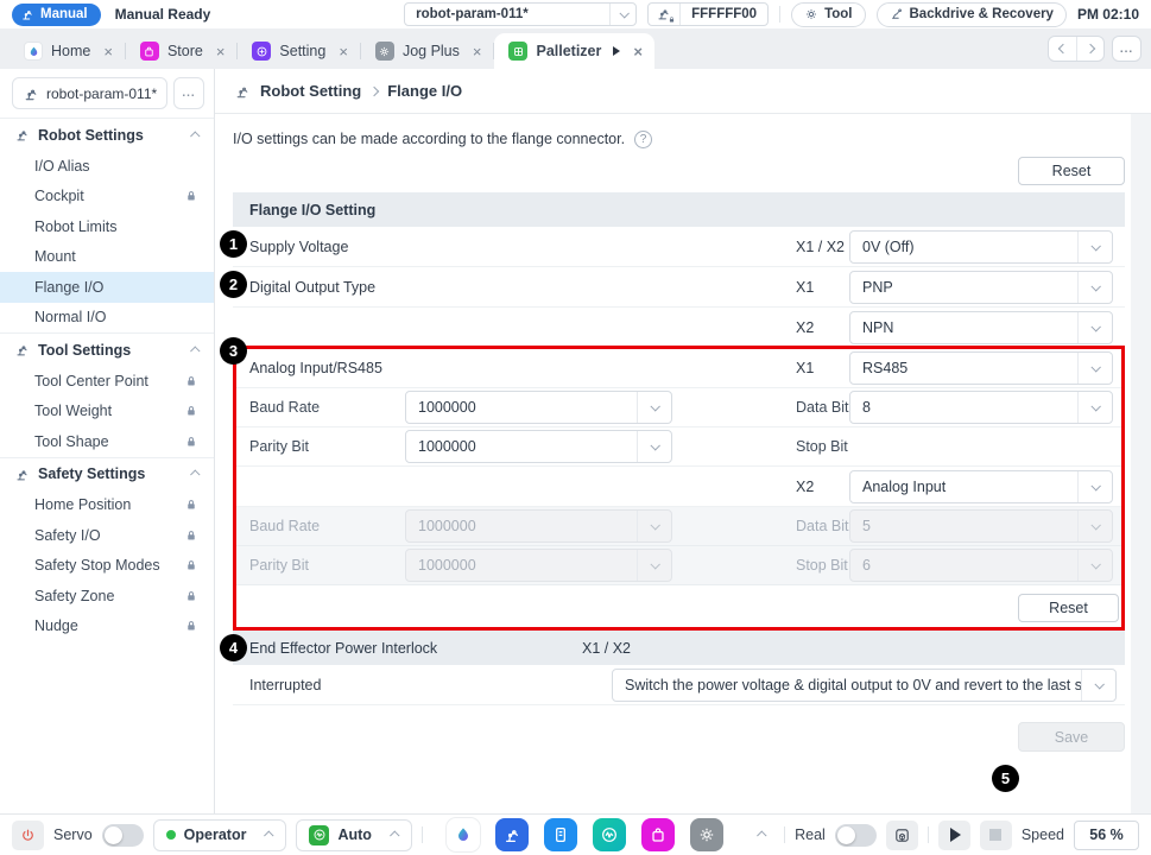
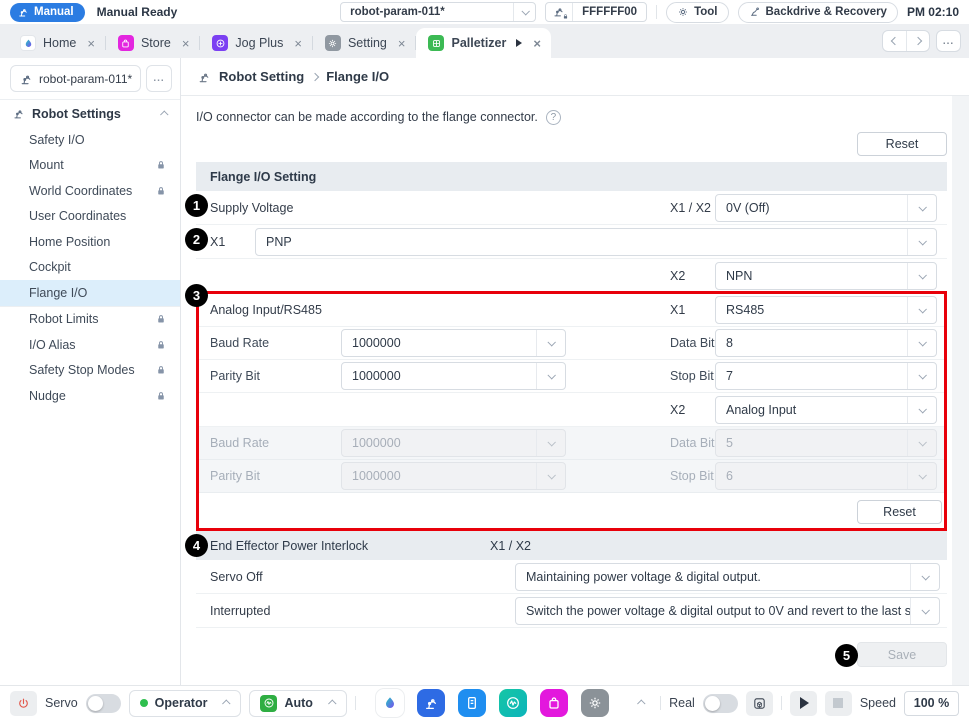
  Manual
  Manual Ready
  robot-param-011*
  FFFFFF00
  Tool
  Backdrive & Recovery
  PM 02:10
  Home
  ×
  Store
  ×
- Setting
+ Jog Plus
  ×
- Jog Plus
+ Setting
  ×
  Palletizer
  ×
  ...
  robot-param-011*
  ...
  Robot Settings
- I/O Alias
+ Safety I/O
- Cockpit
+ Mount
+ World Coordinates
+ User Coordinates
- Robot Limits
+ Home Position
- Mount
+ Cockpit
  Flange I/O
- Normal I/O
- Tool Settings
- Tool Center Point
- Tool Weight
- Tool Shape
- Safety Settings
- Home Position
+ Robot Limits
- Safety I/O
+ I/O Alias
  Safety Stop Modes
- Safety Zone
  Nudge
  Robot Setting
  Flange I/O
- I/O settings can be made according to the flange connector.
+ I/O connector can be made according to the flange connector.
  ?
  Reset
  Flange I/O Setting
  Supply Voltage
  X1 / X2
  0V (Off)
- Digital Output Type
  X1
  PNP
  X2
  NPN
  Analog Input/RS485
  X1
  RS485
  Baud Rate
  1000000
  Data Bit
  8
  Parity Bit
  1000000
  Stop Bit
+ 7
  X2
  Analog Input
  Baud Rate
  1000000
  Data Bit
  5
  Parity Bit
  1000000
  Stop Bit
  6
  Reset
  End Effector Power Interlock
  X1 / X2
+ Servo Off
+ Maintaining power voltage & digital output.
  Interrupted
  Switch the power voltage & digital output to 0V and revert to the last s
  Save
  1
  2
  3
  4
  5
  Servo
  Operator
  Auto
  Real
  Speed
- 56 %
+ 100 %
